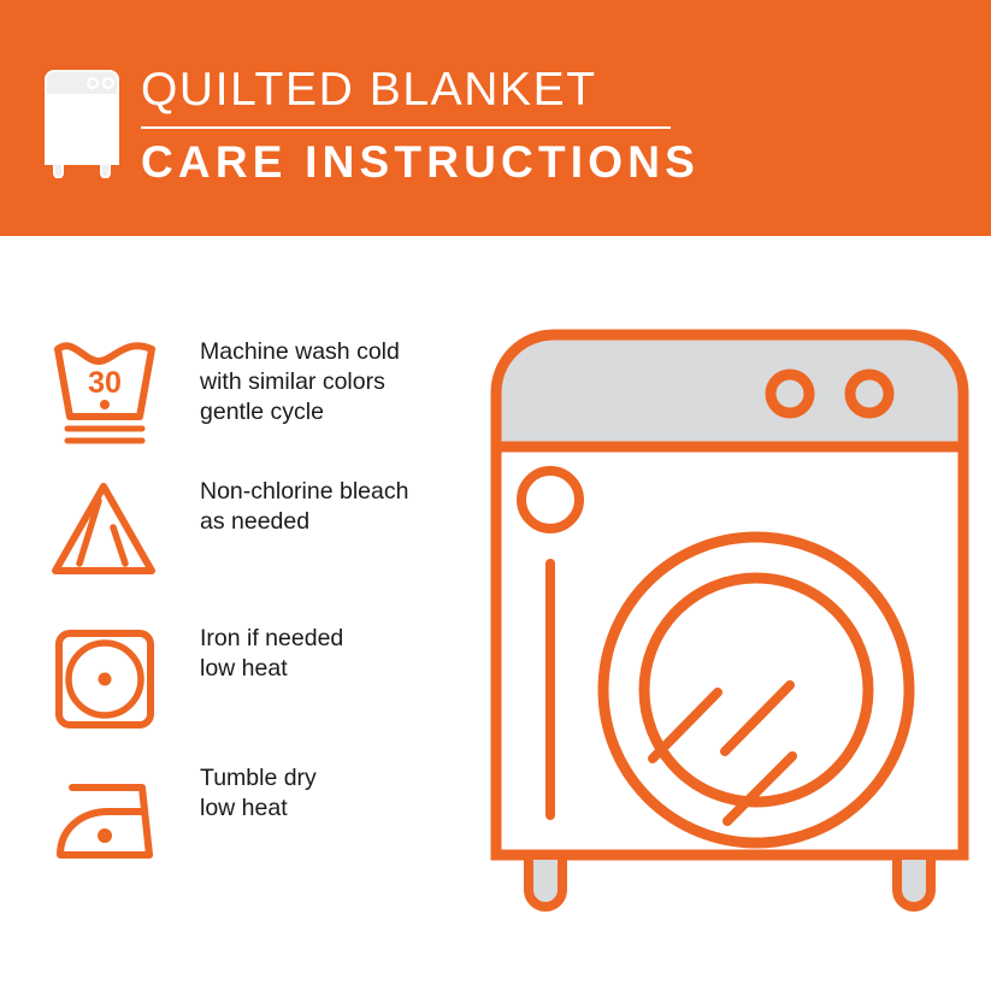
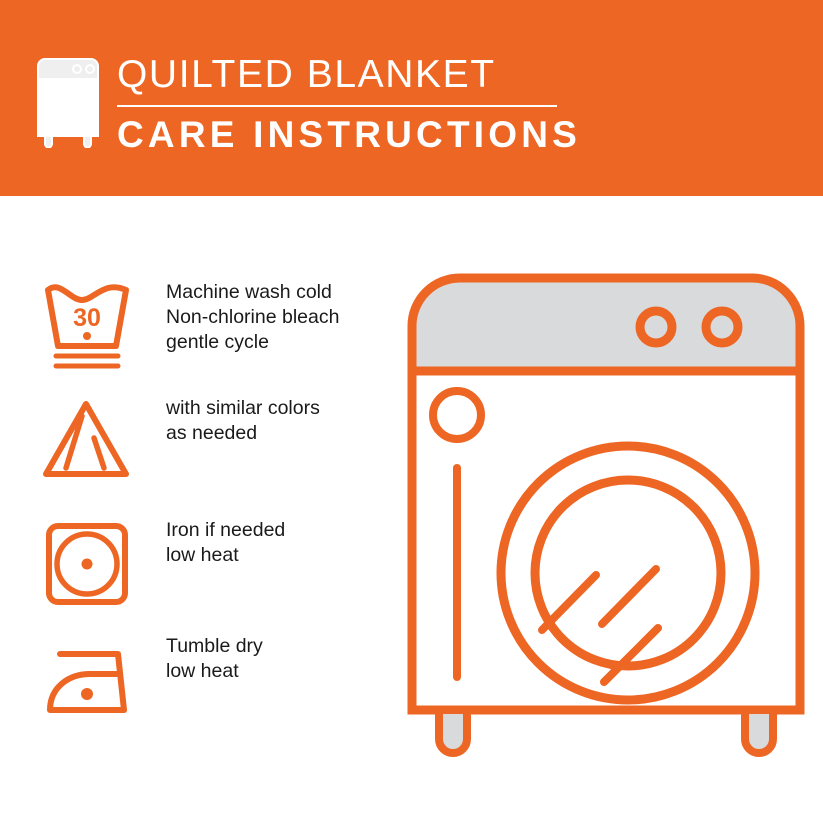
  QUILTED BLANKET
  CARE INSTRUCTIONS
  30
  Machine wash cold
- with similar colors
+ Non-chlorine bleach
  gentle cycle
- Non-chlorine bleach
+ with similar colors
  as needed
  Iron if needed
  low heat
  Tumble dry
  low heat
